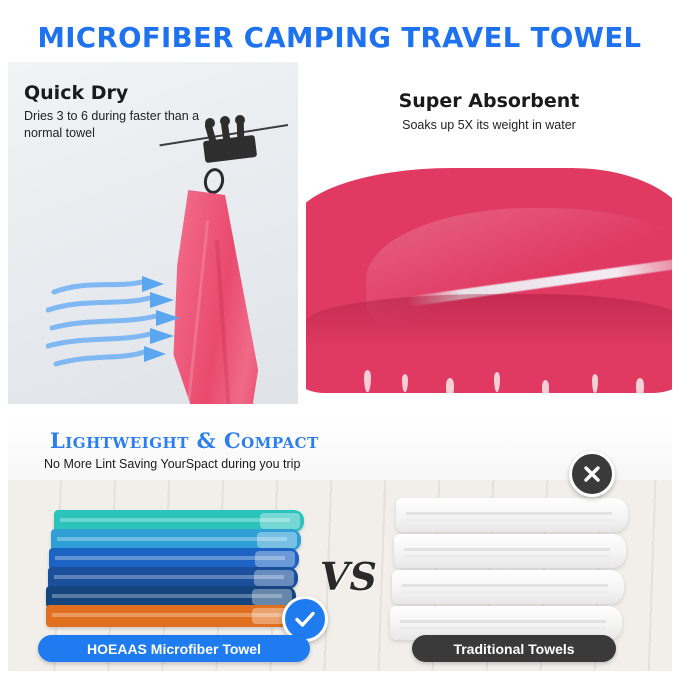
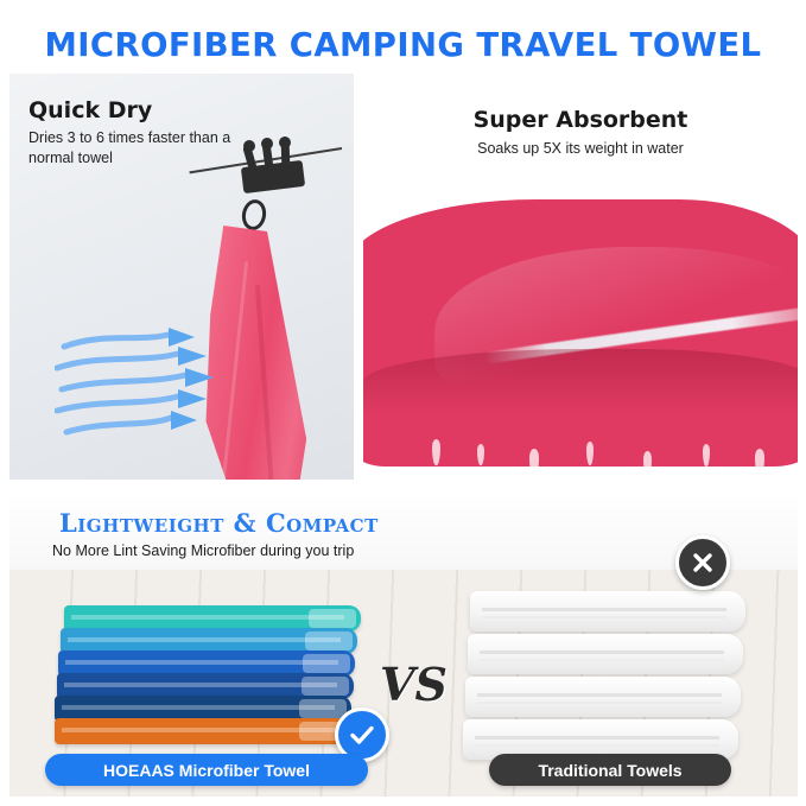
  MICROFIBER CAMPING TRAVEL TOWEL
  Quick Dry
- Dries 3 to 6 during faster than a normal towel
+ Dries 3 to 6 times faster than a normal towel
  Super Absorbent
  Soaks up 5X its weight in water
  Lightweight & Compact
- No More Lint Saving YourSpact during you trip
+ No More Lint Saving Microfiber during you trip
  VS
  HOEAAS Microfiber Towel
  Traditional Towels
